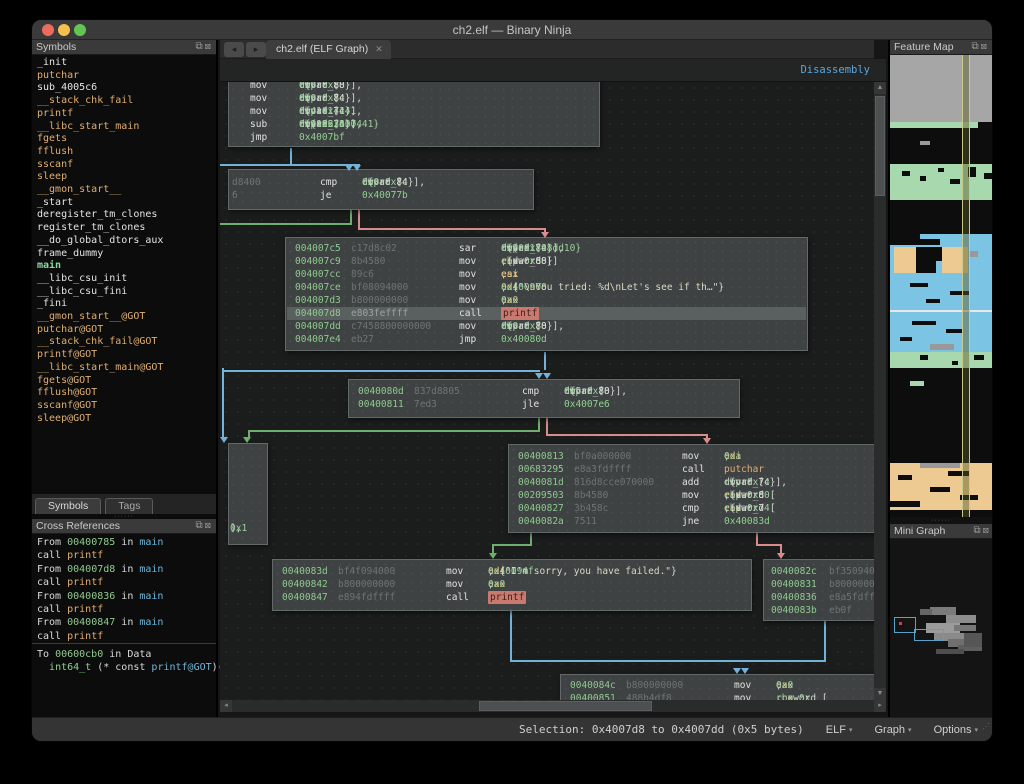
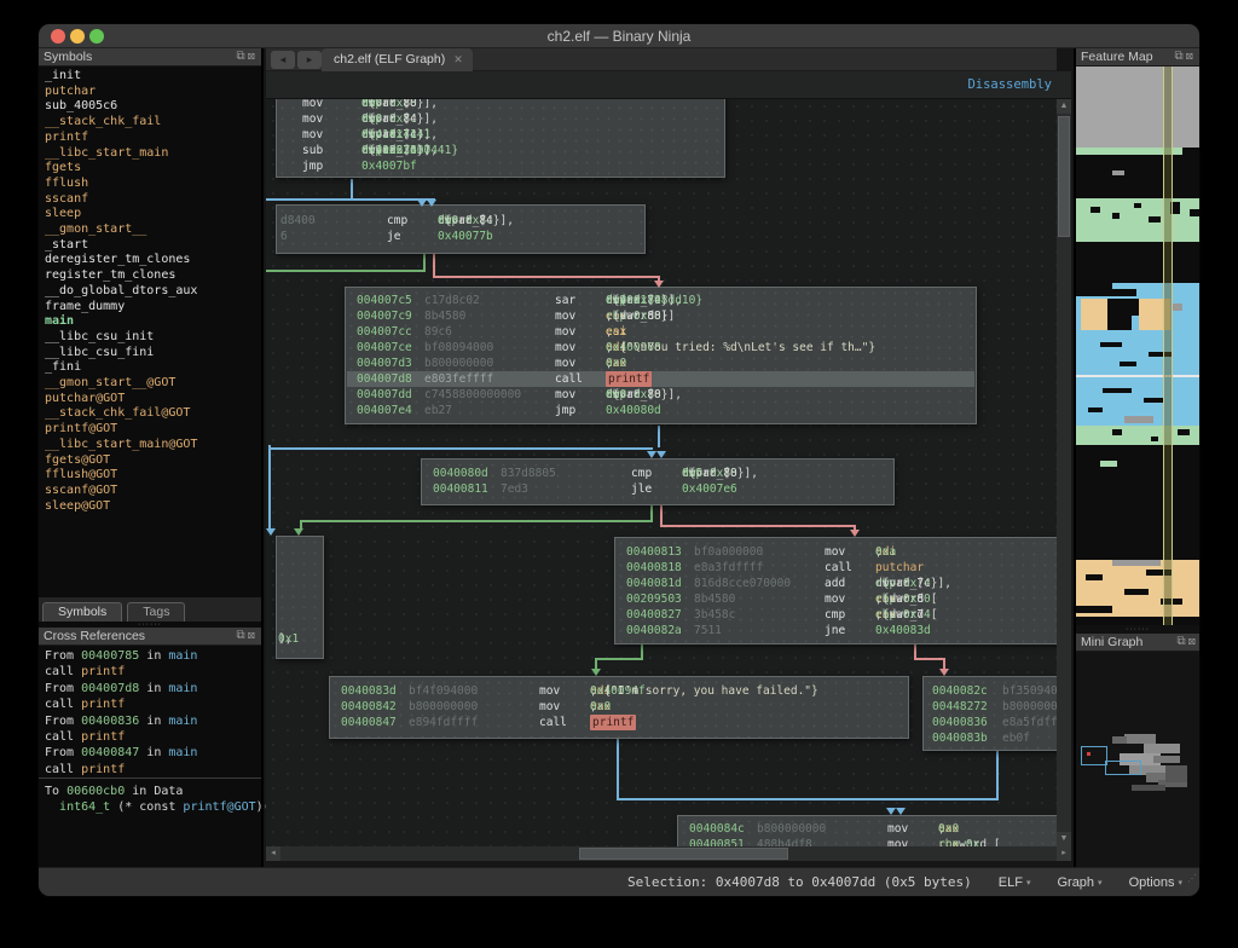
  ch2.elf — Binary Ninja
  Symbols
  ⧉⊠
  _init
  putchar
  sub_4005c6
  __stack_chk_fail
  printf
  __libc_start_main
  fgets
  fflush
  sscanf
  sleep
  __gmon_start__
  _start
  deregister_tm_clones
  register_tm_clones
  __do_global_dtors_aux
  frame_dummy
  main
  __libc_csu_init
  __libc_csu_fini
  _fini
  __gmon_start__@GOT
  putchar@GOT
  __stack_chk_fail@GOT
  printf@GOT
  __libc_start_main@GOT
  fgets@GOT
  fflush@GOT
  sscanf@GOT
  sleep@GOT
  Symbols Tags
  Cross References
  ⧉⊠
  From 00400785 in main
  call printf
  From 004007d8 in main
  call printf
  From 00400836 in main
  call printf
  From 00400847 in main
  call printf
  To 00600cb0 in Data
  int64_t (* const printf@GOT)
  ◂
  ▸
  ch2.elf (ELF Graph) ✕
  Disassembly
  mov
  dword [
  rbp-0x80
  {var_88}],
  0x0
  mov
  dword [
  rbp-0x7c
  {var_84}],
  0x0
  mov
  dword [
  rbp-0x74
  {var_7c}],
  0x41414141
  sub
  dword [
  rbp-0x74
  {var_7c}],
  0x21223300
  {0x62637441}
  jmp
  0x4007bf
  d8400
  cmp
  dword [
  rbp-0x7c
  {var_84}],
  0x0
  6
  je
  0x40077b
  004007c5
  c17d8c02
  sar
  dword [
  rbp-0x74
  {var_7c}],
  0x2
  {0x1898dd10}
  004007c9
  8b4580
  mov
  eax
  , dword [
  rbp-0x80
  {var_88}]
  004007cc
  89c6
  mov
  esi
  ,
  eax
  004007ce
  bf08094000
  mov
  edi
  ,
  0x400908
  {"\nYou tried: %d\nLet's see if th…"}
  004007d3
  b800000000
  mov
  eax
  ,
  0x0
  004007d8
  e803feffff
  call
  printf
  004007dd
  c7458800000000
  mov
  dword [
  rbp-0x78
  {var_80}],
  0x0
  004007e4
  eb27
  jmp
  0x40080d
  0040080d
  837d8805
  cmp
  dword [
  rbp-0x78
  {var_80}],
  0x5
  00400811
  7ed3
  jle
  0x4007e6
  00400813
  bf0a000000
  mov
  edi
  ,
  0xa
- 00683295
+ 00400818
  e8a3fdffff
  call
  putchar
  0040081d
  816d8cce070000
  add
  dword [
  rbp-0x74
  {var_7c}],
  00209503
  8b4580
  mov
  eax
  , dword [
  rbp-0x80
  {var_8
  00400827
  3b458c
  cmp
  eax
  , dword [
  rbp-0x74
  {var_7
  0040082a
  7511
  jne
  0x40083d
  0040083d
  bf4f094000
  mov
  edi
  ,
  0x40094f
  {"I'm sorry, you have failed."}
  00400842
  b800000000
  mov
  eax
  ,
  0x0
  00400847
  e894fdffff
  call
  printf
  0040082c
  bf350940
- 00400831
+ 00448272
  b8000000
  00400836
  e8a5fdff
  0040083b
  eb0f
  0040084c
  b800000000
  mov
  eax
  ,
  0x0
  00400851
  488b4df8
  mov
  rcx
  , qword [
  rbp-0x
  ],
  0x1
  Feature Map
  ⧉⊠
  Mini Graph
  ⧉⊠
  Selection: 0x4007d8 to 0x4007dd (0x5 bytes)
  ELF
  Graph
  Options
  ⋰
